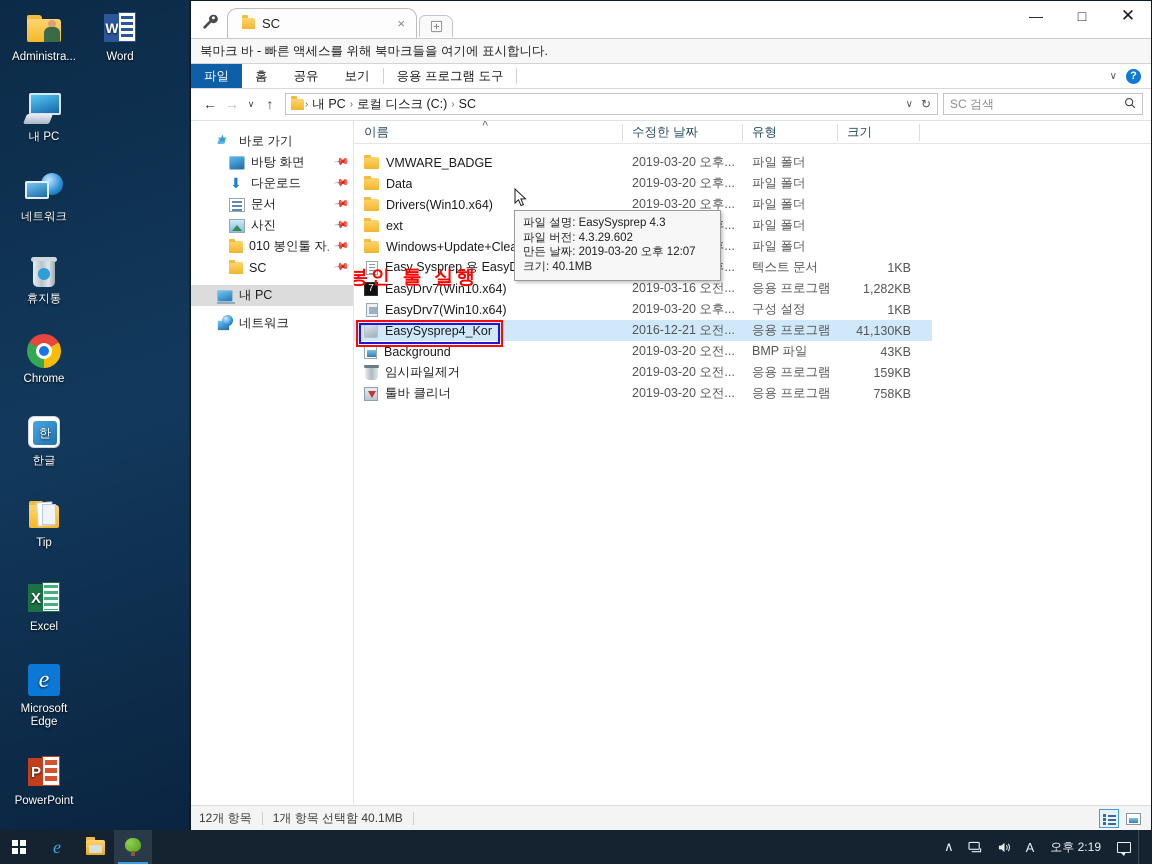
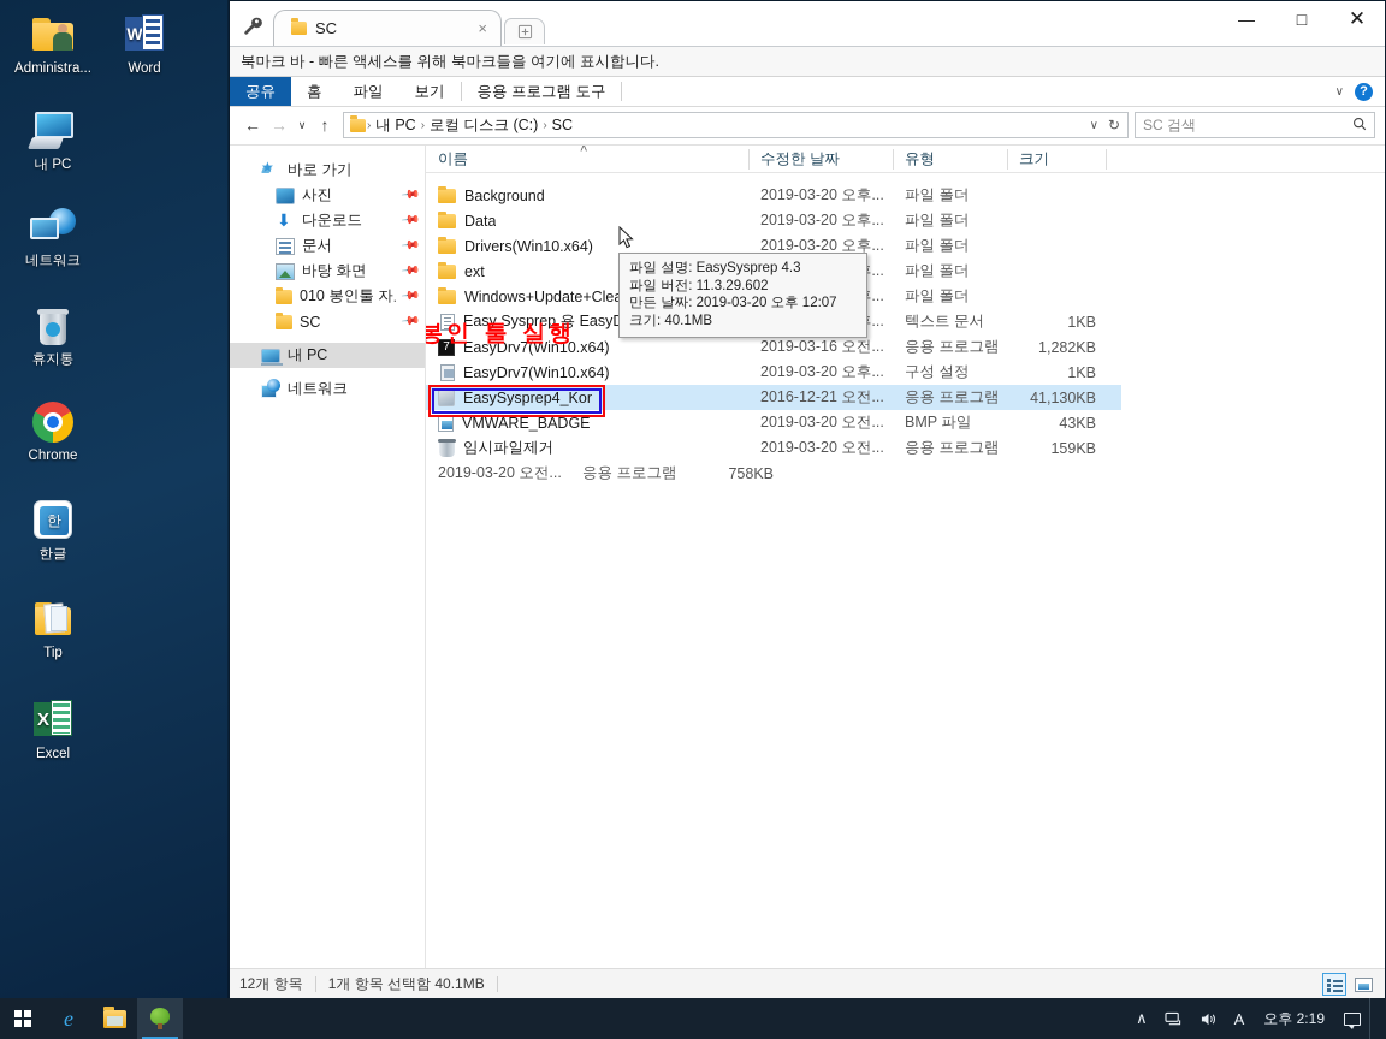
  Administra...
  W
  Word
  내 PC
  네트워크
  휴지통
  Chrome
  한글
  Tip
  X
  Excel
- Microsoft Edge
- P
- PowerPoint
  SC
  ×
  —
  □
  ✕
  북마크 바 - 빠른 액세스를 위해 북마크들을 여기에 표시합니다.
- 파일
+ 공유
  홈
- 공유
+ 파일
  보기
  응용 프로그램 도구
  ∨
  ?
  ←
  →
  ∨
  ↑
  ›
  내 PC
  ›
  로컬 디스크 (C:)
  ›
  SC
  ∨
  ↻
  SC 검색
  바로 가기
- 바탕 화면
+ 사진
  다운로드
  문서
- 사진
+ 바탕 화면
  010 봉인툴 자
  SC
  내 PC
  네트워크
  이름
  ˄
  수정한 날짜
  유형
  크기
- VMWARE_BADGE
+ Background
  2019-03-20 오후...
  파일 폴더
  Data
  2019-03-20 오후...
  파일 폴더
  Drivers(Win10.x64)
  2019-03-20 오후...
  파일 폴더
  ext
  파일 폴더
  Windows+Update+Cle
  파일 폴더
  Easy Sysprep 용 Easy
  텍스트 문서
  1KB
  EasyDrv7(Win10.x64)
  2019-03-16 오전...
  응용 프로그램
  1,282KB
  EasyDrv7(Win10.x64)
  2019-03-20 오후...
  구성 설정
  1KB
  EasySysprep4_Kor
  2016-12-21 오전...
  응용 프로그램
  41,130KB
- Background
+ VMWARE_BADGE
  2019-03-20 오전...
  BMP 파일
  43KB
  임시파일제거
  2019-03-20 오전...
  응용 프로그램
  159KB
- 툴바 클리너
  2019-03-20 오전...
  응용 프로그램
  758KB
  파일 설명: EasySysprep 4.3
- 파일 버전: 4.3.29.602
+ 파일 버전: 11.3.29.602
  만든 날짜: 2019-03-20 오후 12:07
  크기: 40.1MB
  봉인 툴 실행
  12개 항목
  1개 항목 선택함 40.1MB
  e
  ∧
  A
  오후 2:19
